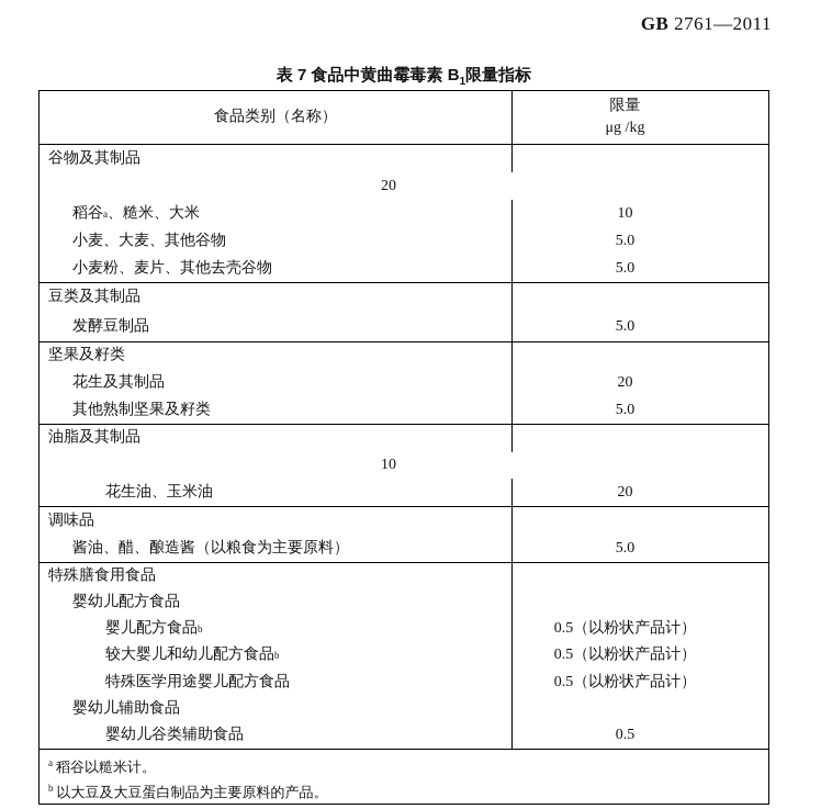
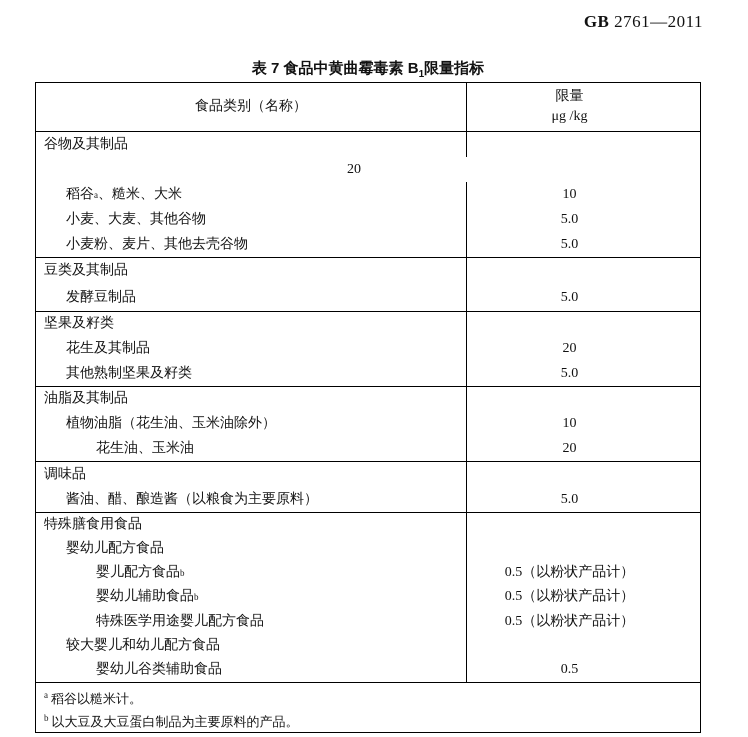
  GB 2761—2011
  表 7 食品中黄曲霉毒素 B1限量指标
  食品类别（名称）
  限量
  μg /kg
  谷物及其制品
  20
  稻谷
  a
  、糙米、大米
  10
  小麦、大麦、其他谷物
  5.0
  小麦粉、麦片、其他去壳谷物
  5.0
  豆类及其制品
  发酵豆制品
  5.0
  坚果及籽类
  花生及其制品
  20
  其他熟制坚果及籽类
  5.0
  油脂及其制品
+ 植物油脂（花生油、玉米油除外）
  10
  花生油、玉米油
  20
  调味品
  酱油、醋、酿造酱（以粮食为主要原料）
  5.0
  特殊膳食用食品
  婴幼儿配方食品
  婴儿配方食品
  b
  0.5（以粉状产品计）
- 较大婴儿和幼儿配方食品
+ 婴幼儿辅助食品
  b
  0.5（以粉状产品计）
  特殊医学用途婴儿配方食品
  0.5（以粉状产品计）
- 婴幼儿辅助食品
+ 较大婴儿和幼儿配方食品
  婴幼儿谷类辅助食品
  0.5
  a 稻谷以糙米计。
  b 以大豆及大豆蛋白制品为主要原料的产品。
